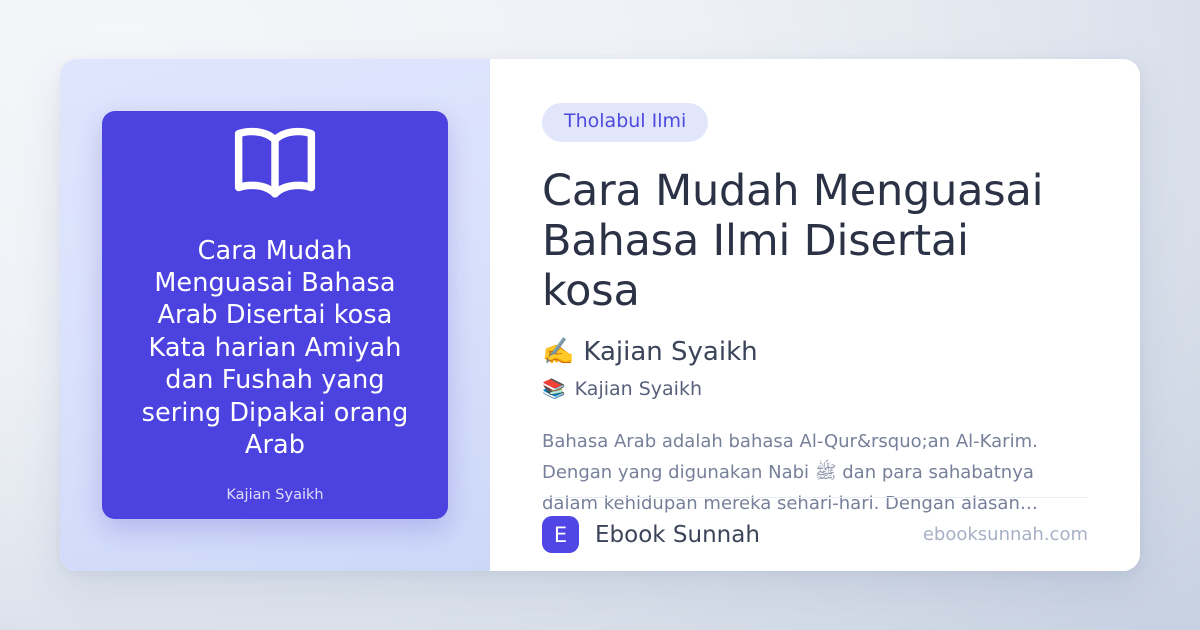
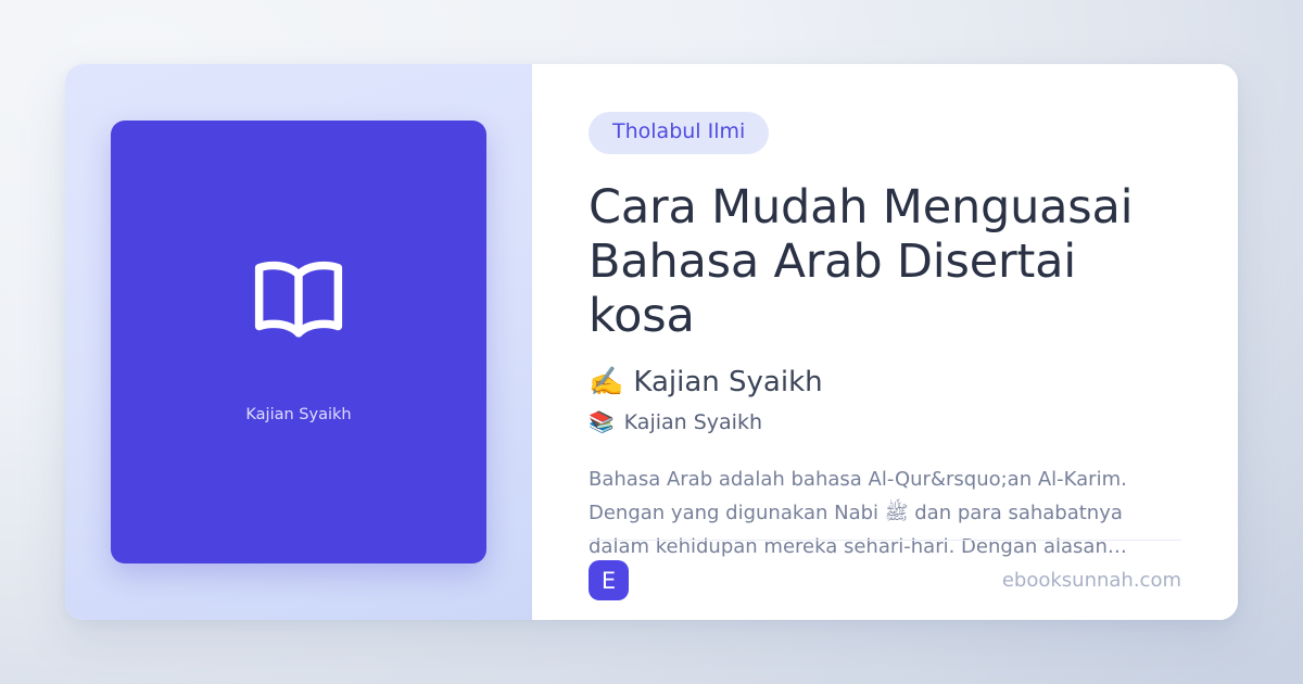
- Cara Mudah Menguasai Bahasa Arab Disertai kosa Kata harian Amiyah dan Fushah yang sering Dipakai orang Arab
  Kajian Syaikh
  Tholabul Ilmi
- Cara Mudah Menguasai Bahasa Ilmi Disertai kosa
+ Cara Mudah Menguasai Bahasa Arab Disertai kosa
  ✍️
  Kajian Syaikh
  📚
  Kajian Syaikh
  Bahasa Arab adalah bahasa Al-Qur&rsquo;an Al-Karim. Dengan yang digunakan Nabi ﷺ dan para sahabatnya dalam kehidupan mereka sehari-hari. Dengan alasan…
  E
- Ebook Sunnah
  ebooksunnah.com
